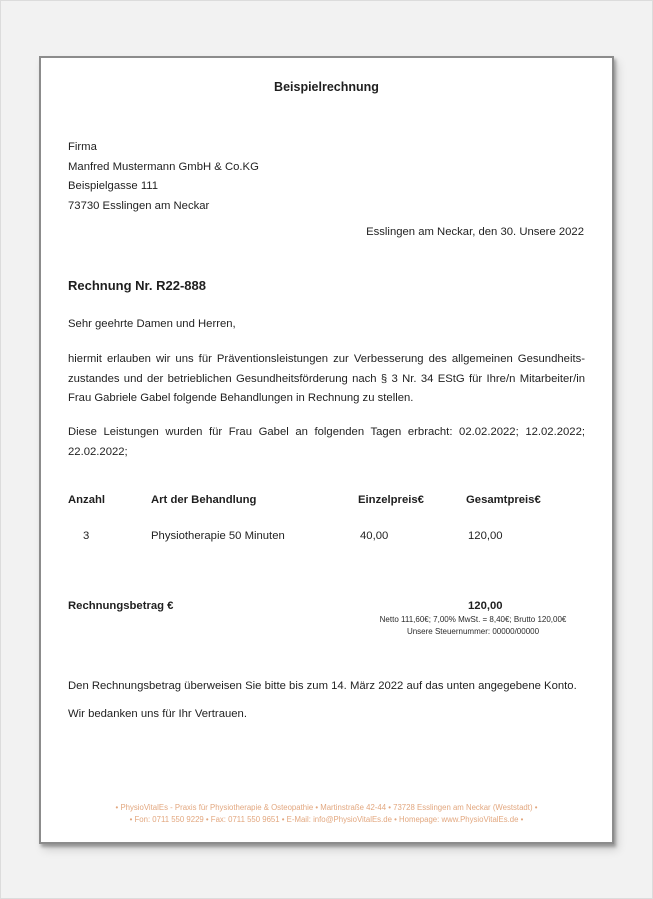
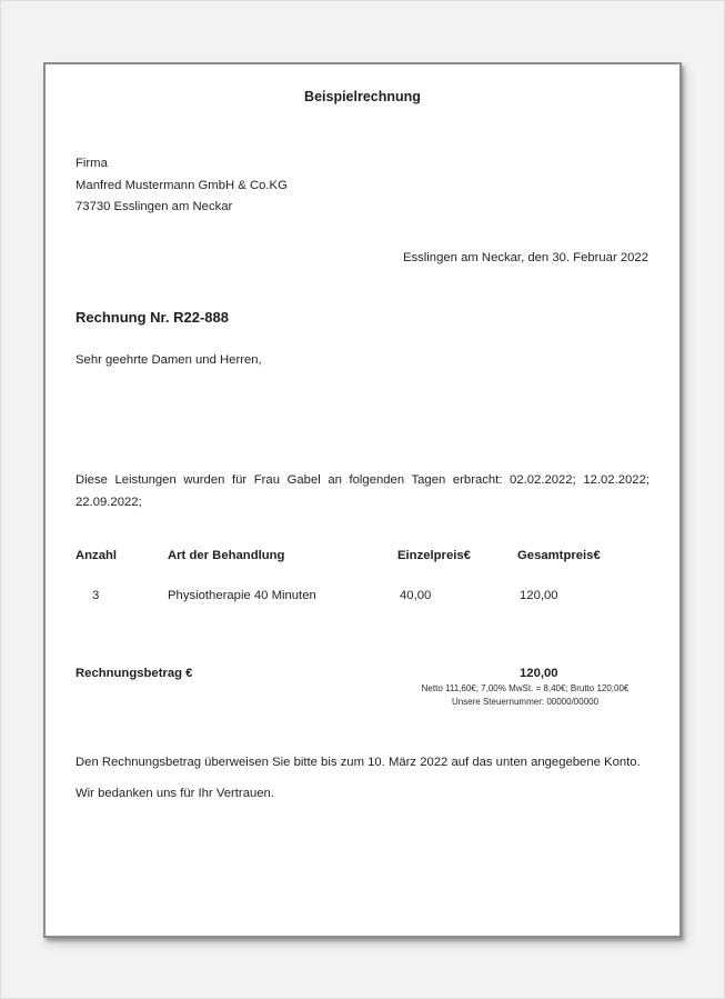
  Beispielrechnung
  Firma
  Manfred Mustermann GmbH & Co.KG
- Beispielgasse 111
  73730 Esslingen am Neckar
- Esslingen am Neckar, den 30. Unsere 2022
+ Esslingen am Neckar, den 30. Februar 2022
  Rechnung Nr. R22-888
  Sehr geehrte Damen und Herren,
- hiermit erlauben wir uns für Präventionsleistungen zur Verbesserung des allgemeinen Gesundheits-
- zustandes und der betrieblichen Gesundheitsförderung nach § 3 Nr. 34 EStG für Ihre/n Mitarbeiter/in
- Frau Gabriele Gabel folgende Behandlungen in Rechnung zu stellen.
  Diese Leistungen wurden für Frau Gabel an folgenden Tagen erbracht: 02.02.2022; 12.02.2022;
- 22.02.2022;
+ 22.09.2022;
  Anzahl
  Art der Behandlung
  Einzelpreis€
  Gesamtpreis€
  3
- Physiotherapie 50 Minuten
+ Physiotherapie 40 Minuten
  40,00
  120,00
  Rechnungsbetrag €
  120,00
  Netto 111,60€; 7,00% MwSt. = 8,40€; Brutto 120,00€
  Unsere Steuernummer: 00000/00000
- Den Rechnungsbetrag überweisen Sie bitte bis zum 14. März 2022 auf das unten angegebene Konto.
+ Den Rechnungsbetrag überweisen Sie bitte bis zum 10. März 2022 auf das unten angegebene Konto.
  Wir bedanken uns für Ihr Vertrauen.
- • PhysioVitalEs - Praxis für Physiotherapie & Osteopathie • Martinstraße 42-44 • 73728 Esslingen am Neckar (Weststadt) •
- • Fon: 0711 550 9229 • Fax: 0711 550 9651 • E-Mail: info@PhysioVitalEs.de • Homepage: www.PhysioVitalEs.de •
